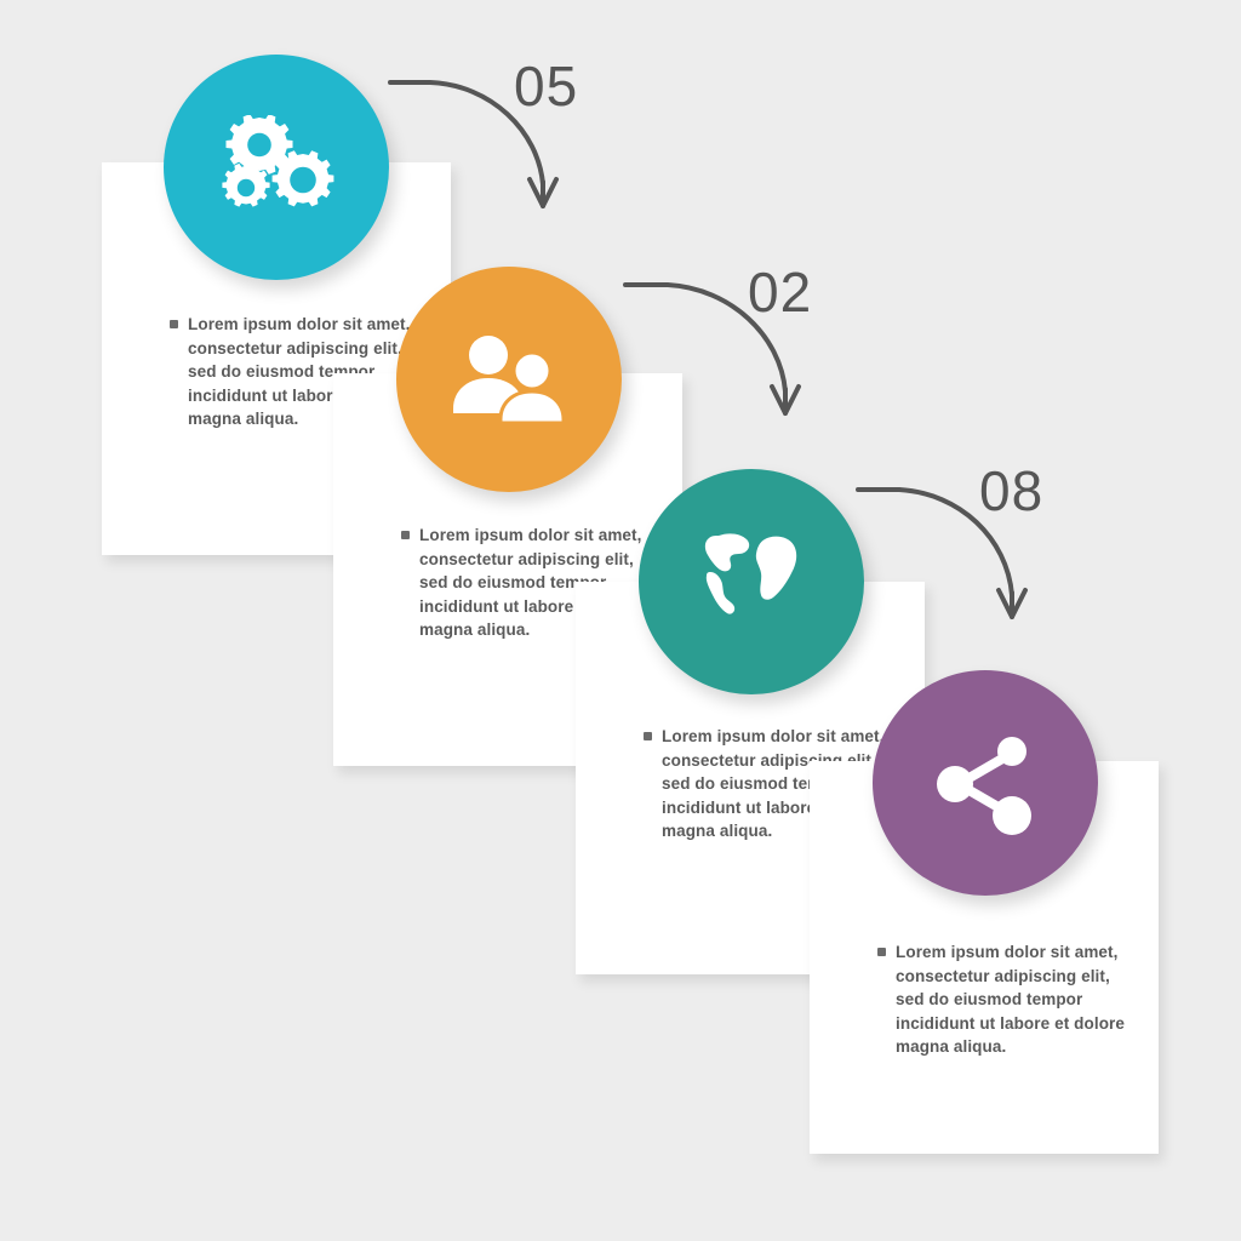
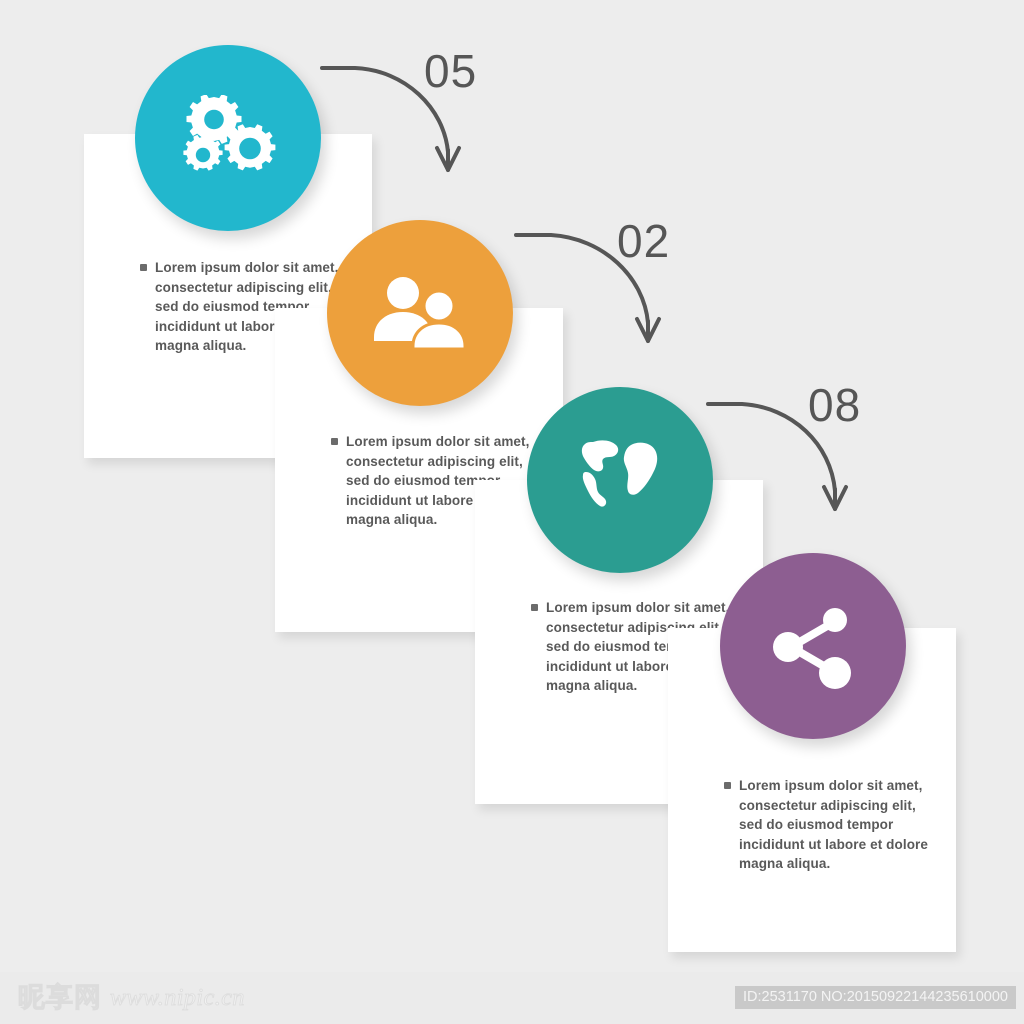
  Lorem ipsum dolor sit amet, consectetur adipiscing elit sed do eiusmod tempor incididunt ut labor magna aliqua.
  Lorem ipsum dolor sit amet, consectetur adipiscing elit, sed do eiusmod tem incididunt ut labore magna aliqua.
  Lorem ipsum dolor sit amet consectetur adipiscing elit sed do eiusmod te incididunt ut labor magna aliqua.
  Lorem ipsum dolor sit amet, consectetur adipiscing elit, sed do eiusmod tempor incididunt ut labore et dolore magna aliqua.
  05
  02
  08
+ ID:2531170 NO:20150922144235610000
